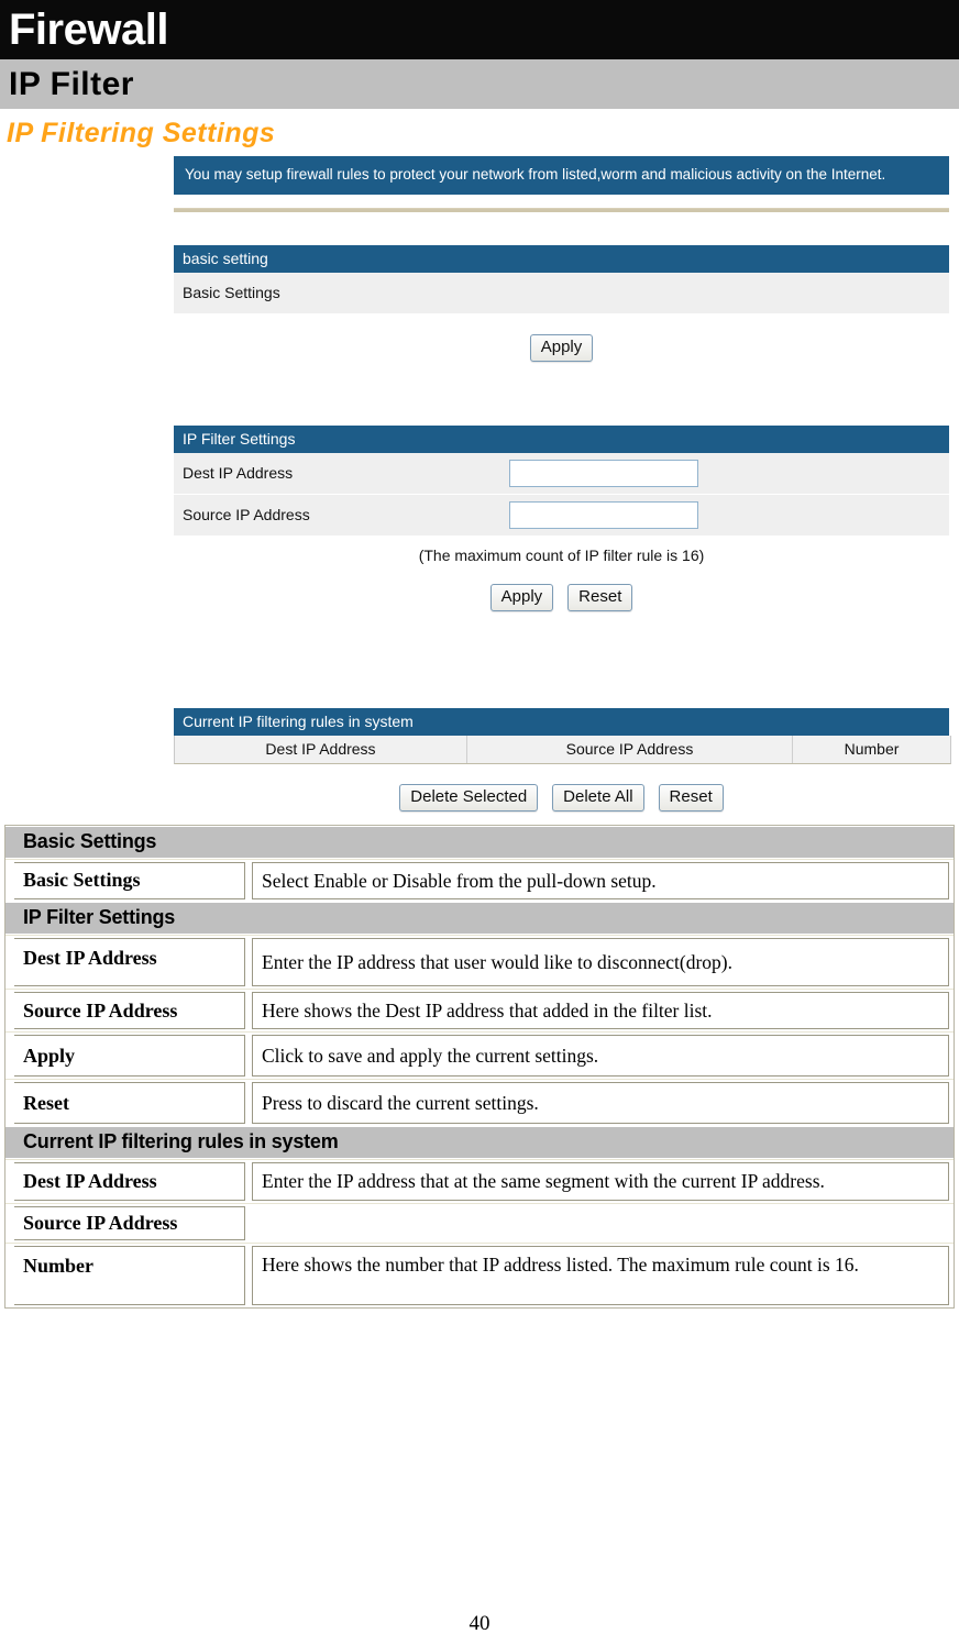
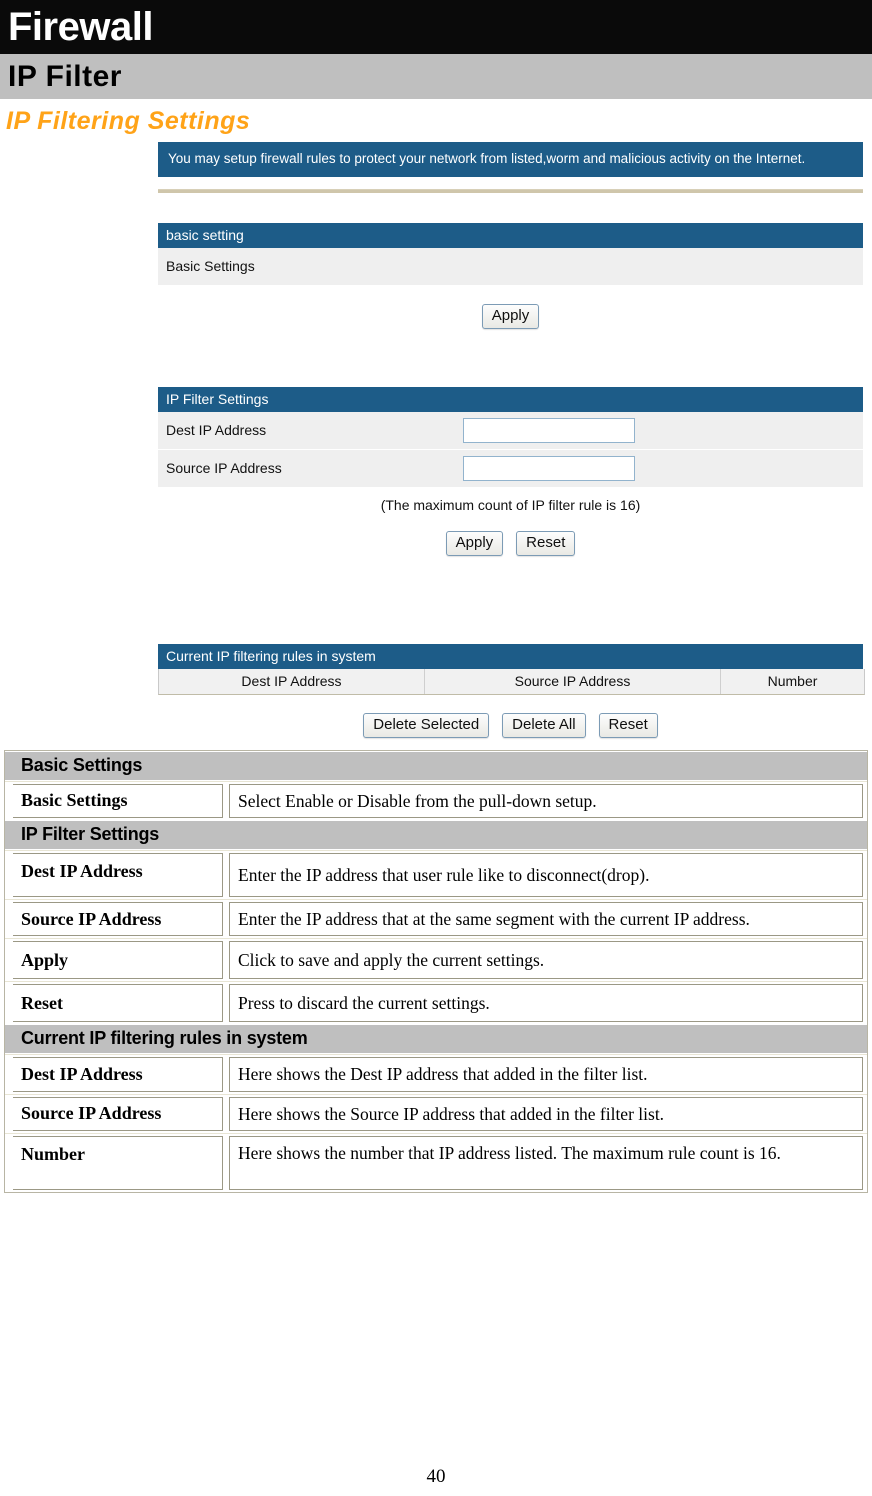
  Firewall
  IP Filter
  IP Filtering Settings
  You may setup firewall rules to protect your network from listed,worm and malicious activity on the Internet.
  basic setting
  Basic Settings
  Apply
  IP Filter Settings
  Dest IP Address
  Source IP Address
  (The maximum count of IP filter rule is 16)
  Apply
  Reset
  Current IP filtering rules in system
  Dest IP Address
  Source IP Address
  Number
  Delete Selected
  Delete All
  Reset
  Basic Settings
  Basic Settings
  Select Enable or Disable from the pull-down setup.
  IP Filter Settings
  Dest IP Address
- Enter the IP address that user would like to disconnect(drop).
+ Enter the IP address that user rule like to disconnect(drop).
  Source IP Address
- Here shows the Dest IP address that added in the filter list.
+ Enter the IP address that at the same segment with the current IP address.
  Apply
  Click to save and apply the current settings.
  Reset
  Press to discard the current settings.
  Current IP filtering rules in system
  Dest IP Address
- Enter the IP address that at the same segment with the current IP address.
+ Here shows the Dest IP address that added in the filter list.
  Source IP Address
+ Here shows the Source IP address that added in the filter list.
  Number
  Here shows the number that IP address listed. The maximum rule count is 16.
  40
